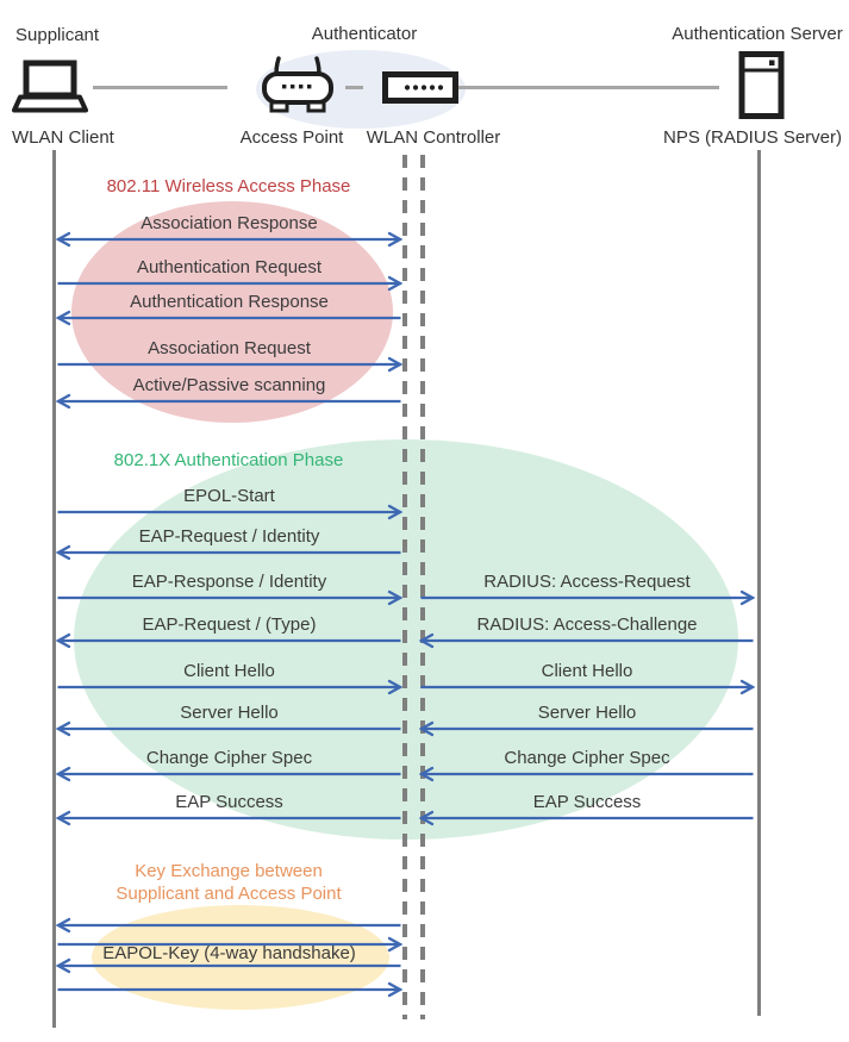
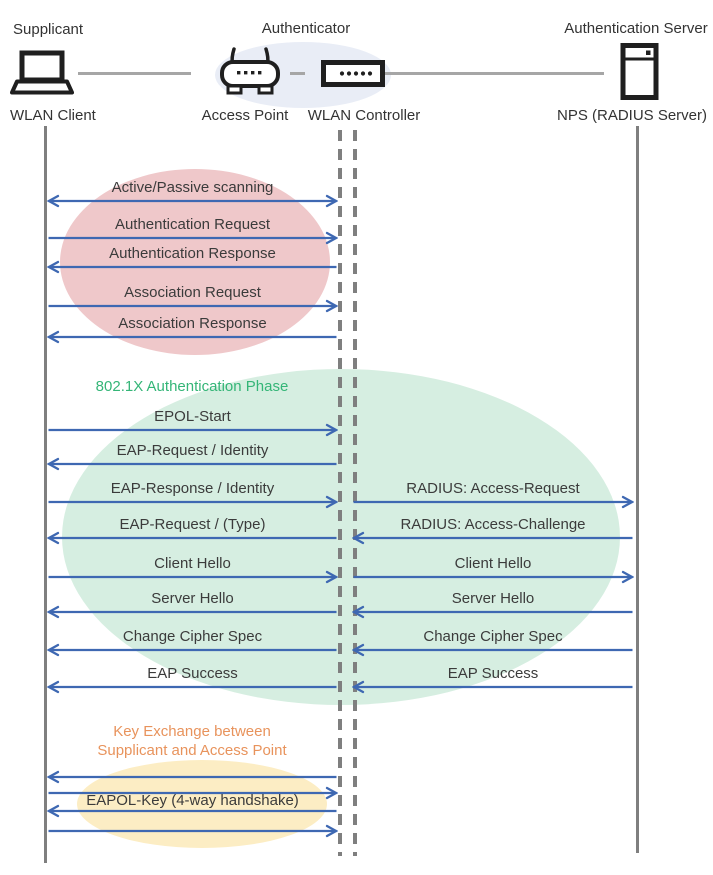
  Supplicant
  Authenticator
  Authentication Server
  WLAN Client
  Access Point
  WLAN Controller
  NPS (RADIUS Server)
- 802.11 Wireless Access Phase
  802.1X Authentication Phase
  Key Exchange between
  Supplicant and Access Point
- Association Response
+ Active/Passive scanning
  Authentication Request
  Authentication Response
  Association Request
- Active/Passive scanning
+ Association Response
  EPOL-Start
  EAP-Request / Identity
  EAP-Response / Identity
  RADIUS: Access-Request
  EAP-Request / (Type)
  RADIUS: Access-Challenge
  Client Hello
  Client Hello
  Server Hello
  Server Hello
  Change Cipher Spec
  Change Cipher Spec
  EAP Success
  EAP Success
  EAPOL-Key (4-way handshake)
